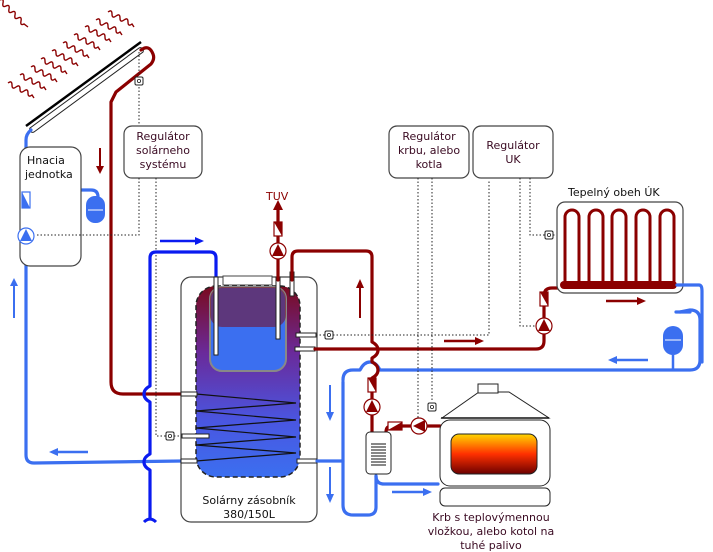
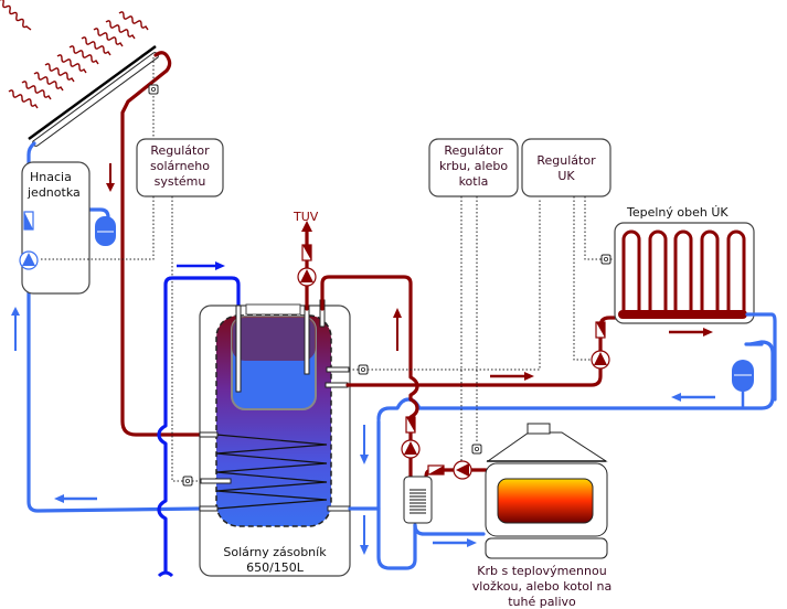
  Hnacia
  jednotka
  Regulátor
  solárneho
  systému
  Solárny zásobník
- 380/150L
+ 650/150L
  TUV
  Krb s teplovýmennou
  vložkou, alebo kotol na
  tuhé palivo
  Regulátor
  krbu, alebo
  kotla
  Regulátor
  UK
  Tepelný obeh ÚK
